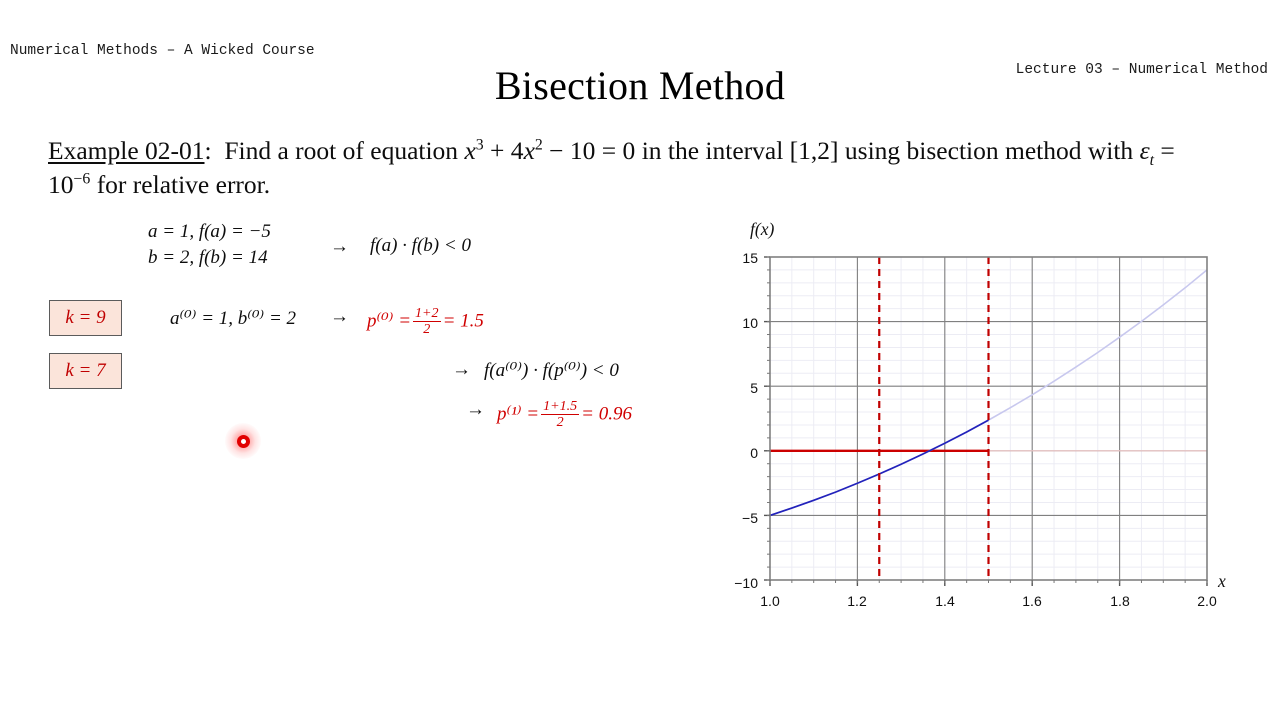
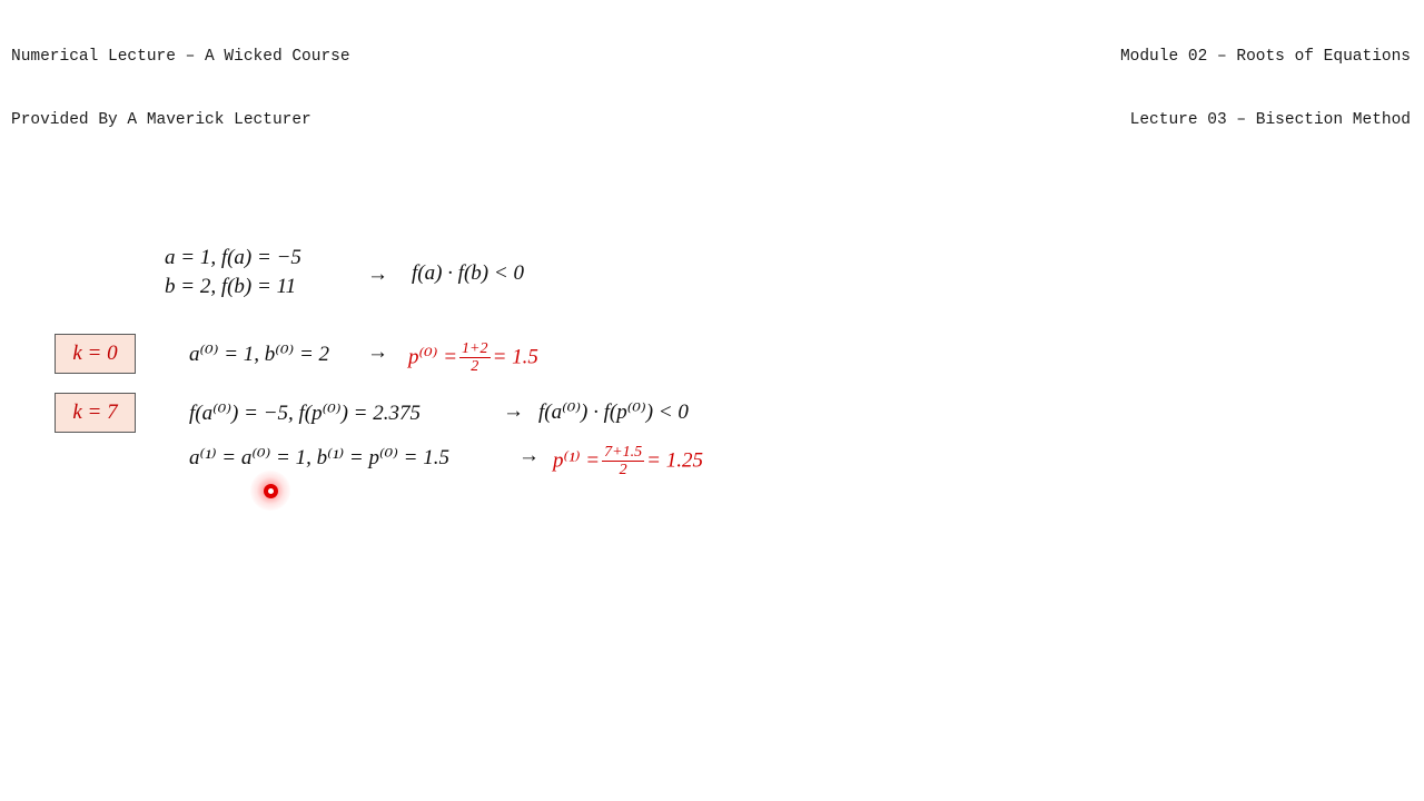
- Numerical Methods – A Wicked Course
+ Numerical Lecture – A Wicked Course
+ Provided By A Maverick Lecturer
+ Module 02 – Roots of Equations
- Lecture 03 – Numerical Method
+ Lecture 03 – Bisection Method
- Bisection Method
- Example 02-01: Find a root of equation x3 + 4x2 − 10 = 0 in the interval [1,2] using bisection method with εt = 10−6 for relative error.
  a = 1, f(a) = −5
- b = 2, f(b) = 14
+ b = 2, f(b) = 11
  →
  f(a) · f(b) < 0
- k = 9
+ k = 0
  a⁽⁰⁾ = 1, b⁽⁰⁾ = 2
  →
  p⁽⁰⁾ =
  1+2
  2
  = 1.5
  k = 7
+ f(a⁽⁰⁾) = −5, f(p⁽⁰⁾) = 2.375
  →
  f(a⁽⁰⁾) · f(p⁽⁰⁾) < 0
+ a⁽¹⁾ = a⁽⁰⁾ = 1, b⁽¹⁾ = p⁽⁰⁾ = 1.5
  →
  p⁽¹⁾ =
- 1+1.5
+ 7+1.5
  2
- = 0.96
+ = 1.25
- f(x)
- x
- 15
- 10
- 5
- 0
- −5
- −10
- 1.0
- 1.2
- 1.4
- 1.6
- 1.8
- 2.0
